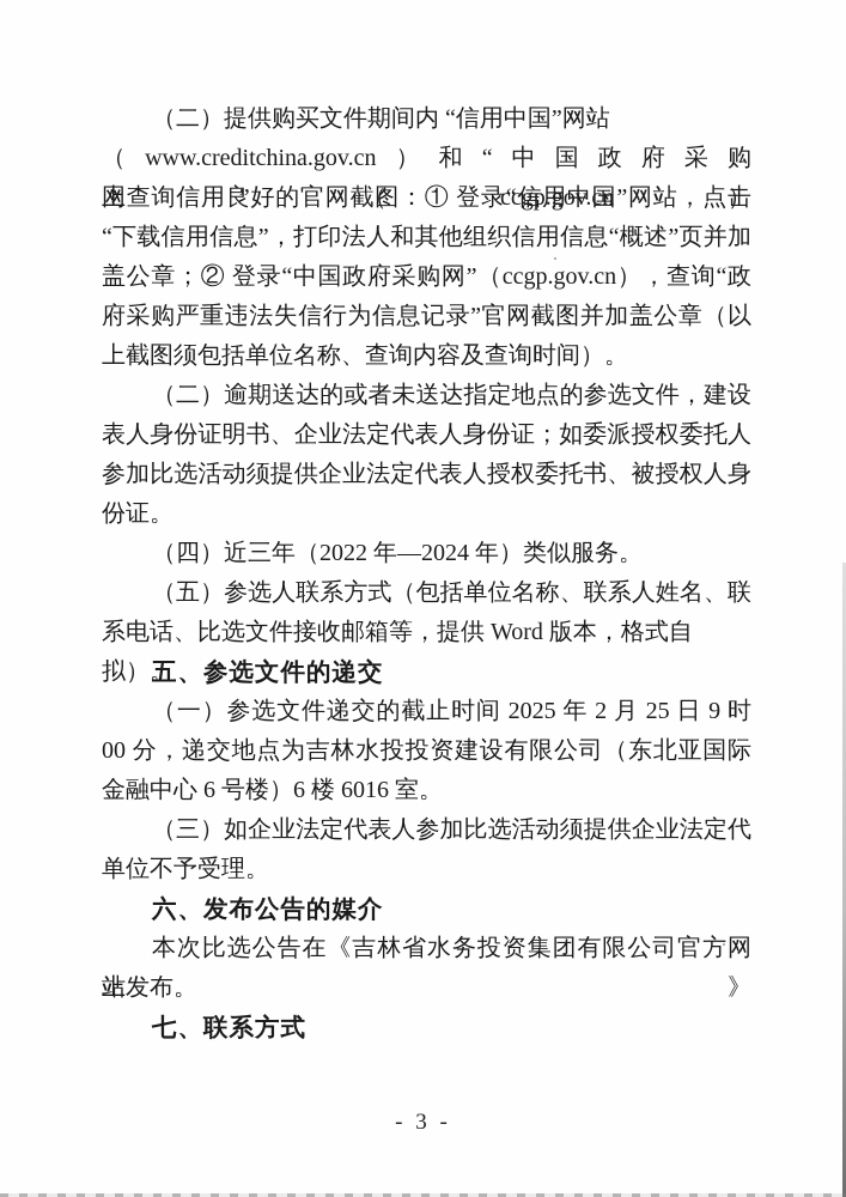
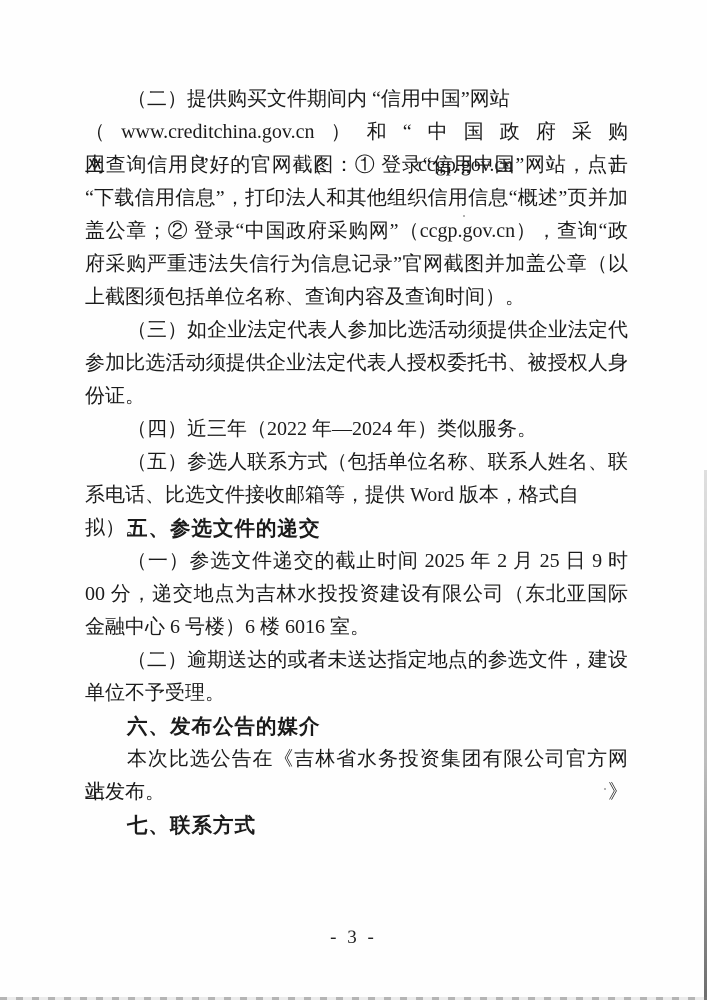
  （二）提供购买文件期间内 “信用中国”网站
  （www.creditchina.gov.cn）和“中国政府采购网”（ccgp.gov.cn）
  上查询信用良好的官网截图：① 登录“信用中国”网站，点击
  “下载信用信息”，打印法人和其他组织信用信息“概述”页并加
  盖公章；② 登录“中国政府采购网”（ccgp.gov.cn），查询“政
  府采购严重违法失信行为信息记录”官网截图并加盖公章（以
  上截图须包括单位名称、查询内容及查询时间）。
- （二）逾期送达的或者未送达指定地点的参选文件，建设
+ （三）如企业法定代表人参加比选活动须提供企业法定代
- 表人身份证明书、企业法定代表人身份证；如委派授权委托人
  参加比选活动须提供企业法定代表人授权委托书、被授权人身
  份证。
  （四）近三年（2022 年—2024 年）类似服务。
  （五）参选人联系方式（包括单位名称、联系人姓名、联
  系电话、比选文件接收邮箱等，提供 Word 版本，格式自拟）。
  五、参选文件的递交
  （一）参选文件递交的截止时间 2025 年 2 月 25 日 9 时
  00 分，递交地点为吉林水投投资建设有限公司（东北亚国际
  金融中心 6 号楼）6 楼 6016 室。
- （三）如企业法定代表人参加比选活动须提供企业法定代
+ （二）逾期送达的或者未送达指定地点的参选文件，建设
  单位不予受理。
  六、发布公告的媒介
  本次比选公告在《吉林省水务投资集团有限公司官方网站》
  上发布。
  七、联系方式
  - 3 -
